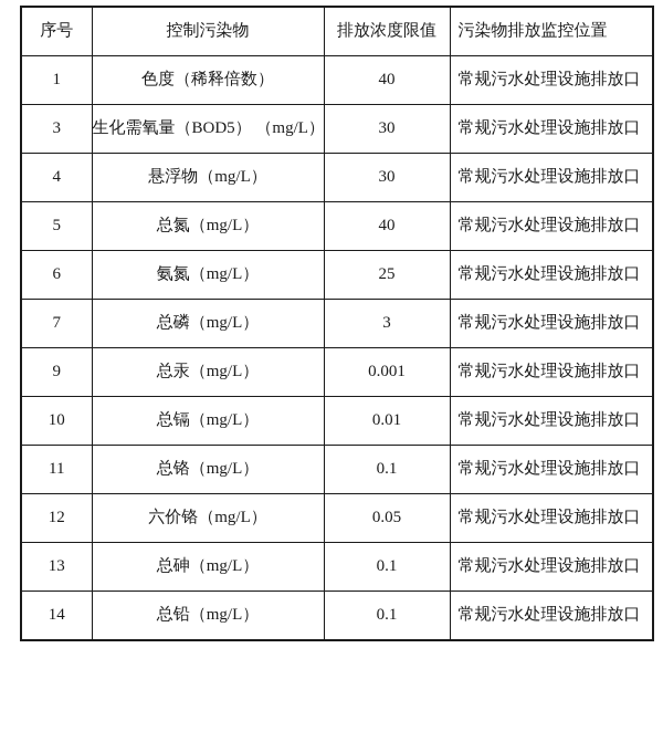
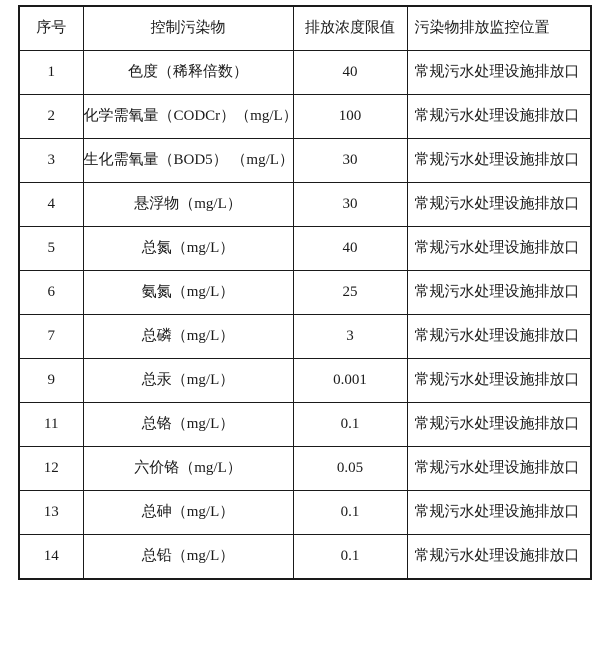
  序号	控制污染物	排放浓度限值	污染物排放监控位置
  1	色度（稀释倍数）	40	常规污水处理设施排放口
+ 2	化学需氧量（CODCr）（mg/L）	100	常规污水处理设施排放口
  3	生化需氧量（BOD5） （mg/L）	30	常规污水处理设施排放口
  4	悬浮物（mg/L）	30	常规污水处理设施排放口
  5	总氮（mg/L）	40	常规污水处理设施排放口
  6	氨氮（mg/L）	25	常规污水处理设施排放口
  7	总磷（mg/L）	3	常规污水处理设施排放口
  9	总汞（mg/L）	0.001	常规污水处理设施排放口
- 10	总镉（mg/L）	0.01	常规污水处理设施排放口
  11	总铬（mg/L）	0.1	常规污水处理设施排放口
  12	六价铬（mg/L）	0.05	常规污水处理设施排放口
  13	总砷（mg/L）	0.1	常规污水处理设施排放口
  14	总铅（mg/L）	0.1	常规污水处理设施排放口
